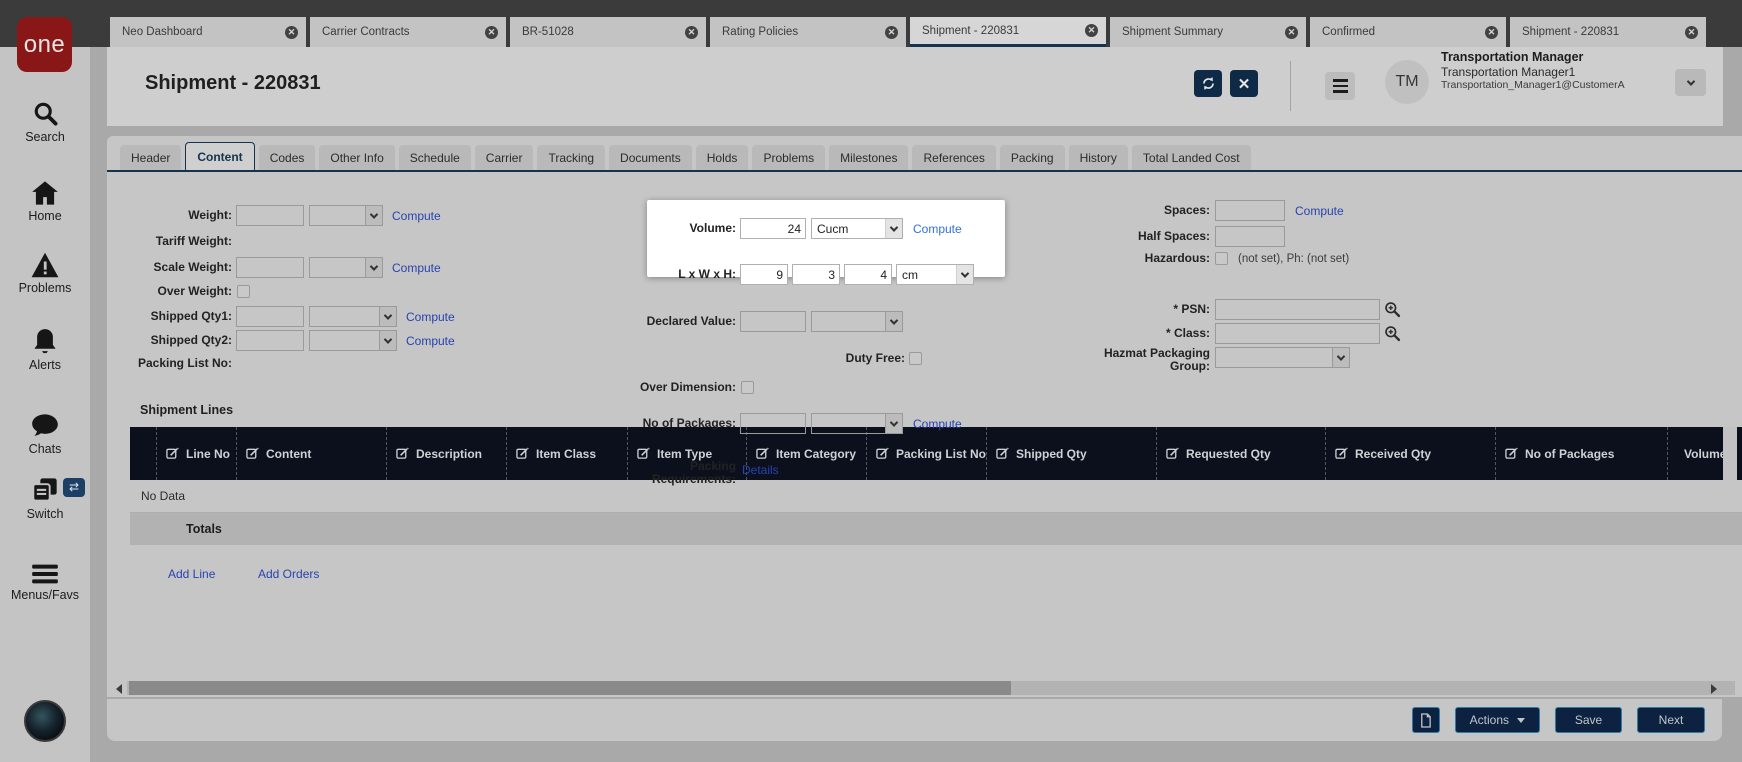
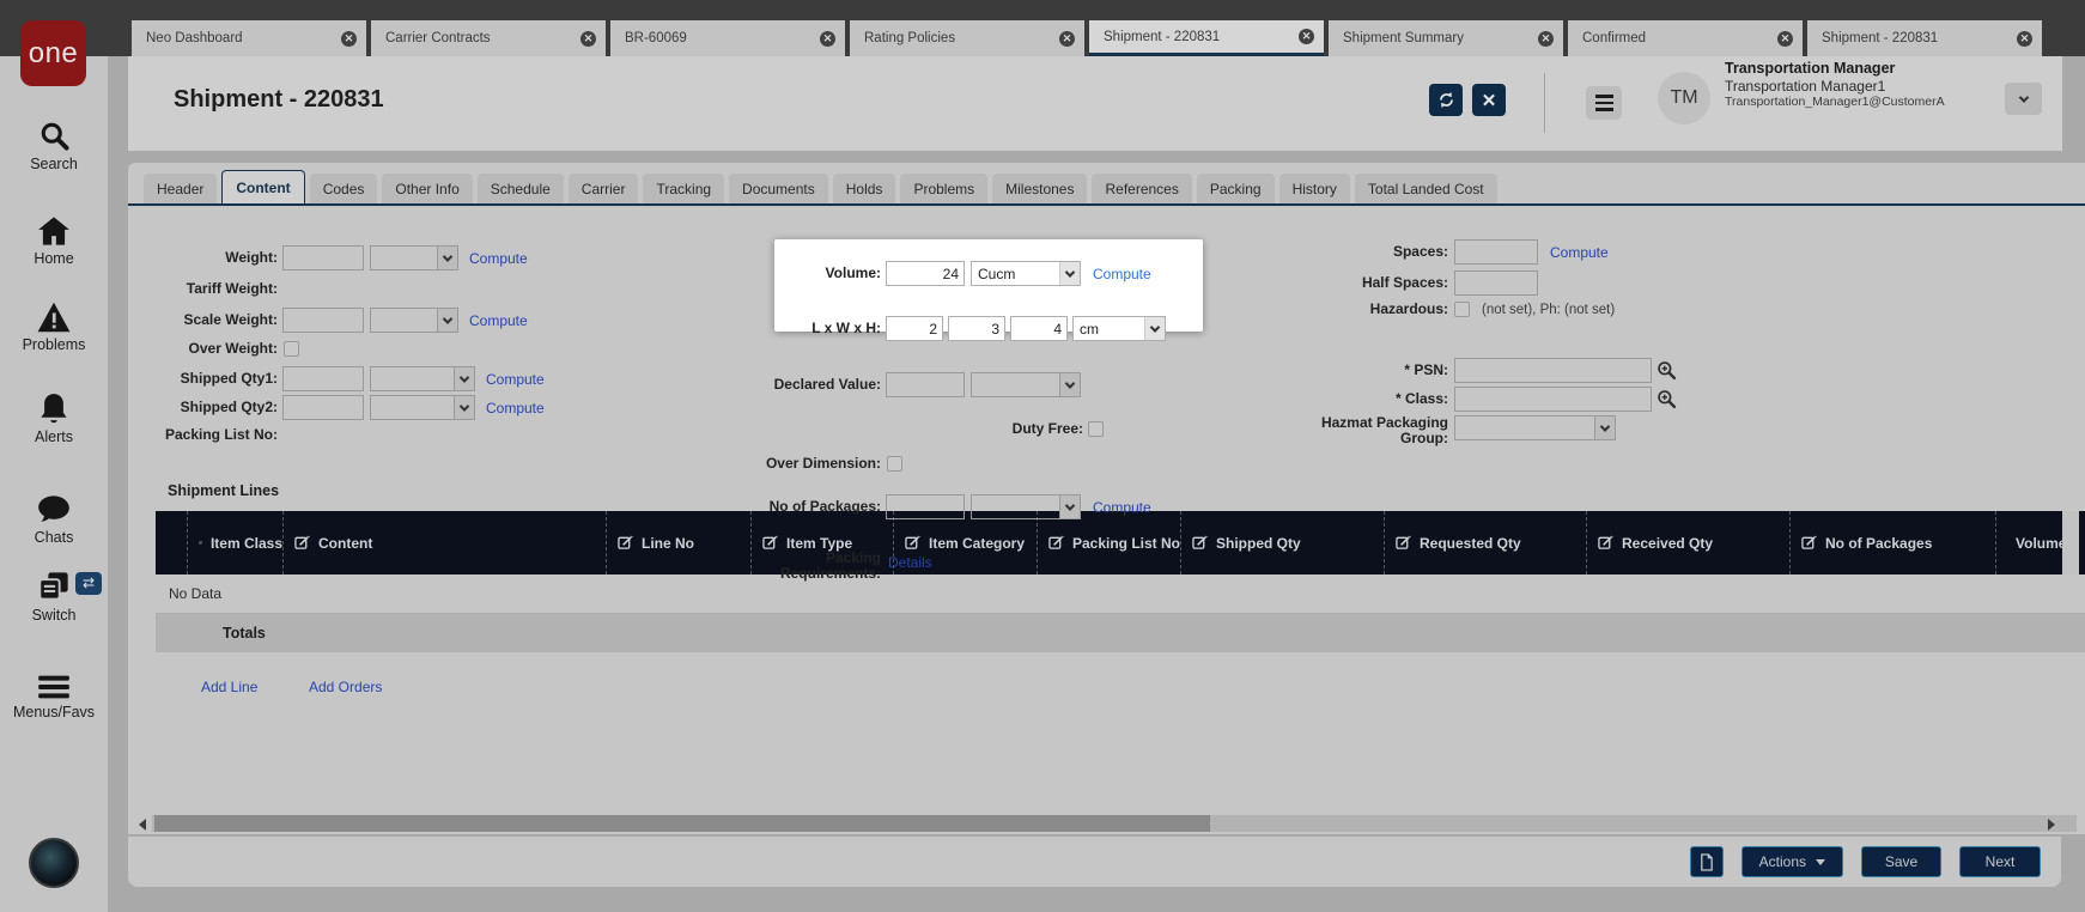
  Search
  Home
  Problems
  Alerts
  Chats
  Switch
  Menus/Favs
  ⇄
  Neo Dashboard
  ✕
  Carrier Contracts
  ✕
- BR-51028
+ BR-60069
  ✕
  Rating Policies
  ✕
  Shipment - 220831
  ✕
  Shipment Summary
  ✕
  Confirmed
  ✕
  Shipment - 220831
  ✕
  one
  Shipment - 220831
  ✕
  TM
  Transportation Manager
  Transportation Manager1
  Transportation_Manager1@CustomerA
  Header
  Content
  Codes
  Other Info
  Schedule
  Carrier
  Tracking
  Documents
  Holds
  Problems
  Milestones
  References
  Packing
  History
  Total Landed Cost
  Weight:
  Compute
  Tariff Weight:
  Scale Weight:
  Compute
  Over Weight:
  Shipped Qty1:
  Compute
  Shipped Qty2:
  Compute
  Packing List No:
  Volume:
  24
  Cucm
  Compute
  L x W x H:
- 9
+ 2
  3
  4
  cm
  Declared Value:
  Duty Free:
  Over Dimension:
  No of Packages:
  Compute
  Packing Requirements:
  Details
  Spaces:
  Compute
  Half Spaces:
  Hazardous:
  (not set), Ph: (not set)
  * PSN:
  * Class:
  Hazmat Packaging Group:
  Shipment Lines
- Line No
+ Item Class
  Content
- Description
- Item Class
+ Line No
  Item Type
  Item Category
  Packing List No
  Shipped Qty
  Requested Qty
  Received Qty
  No of Packages
  Volum
  No Data
  Totals
  Add Line
  Add Orders
  Actions
  Save
  Next
